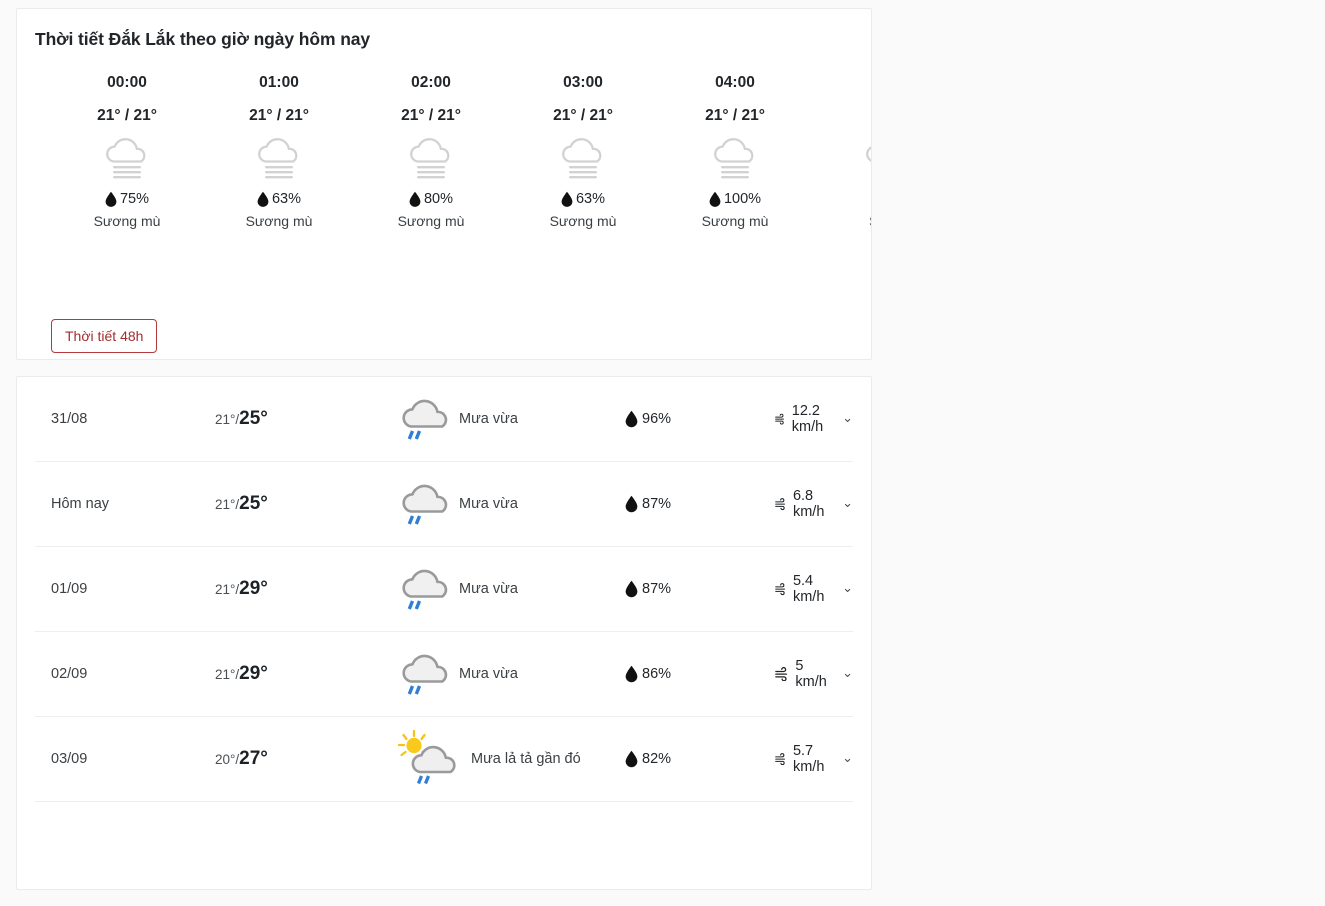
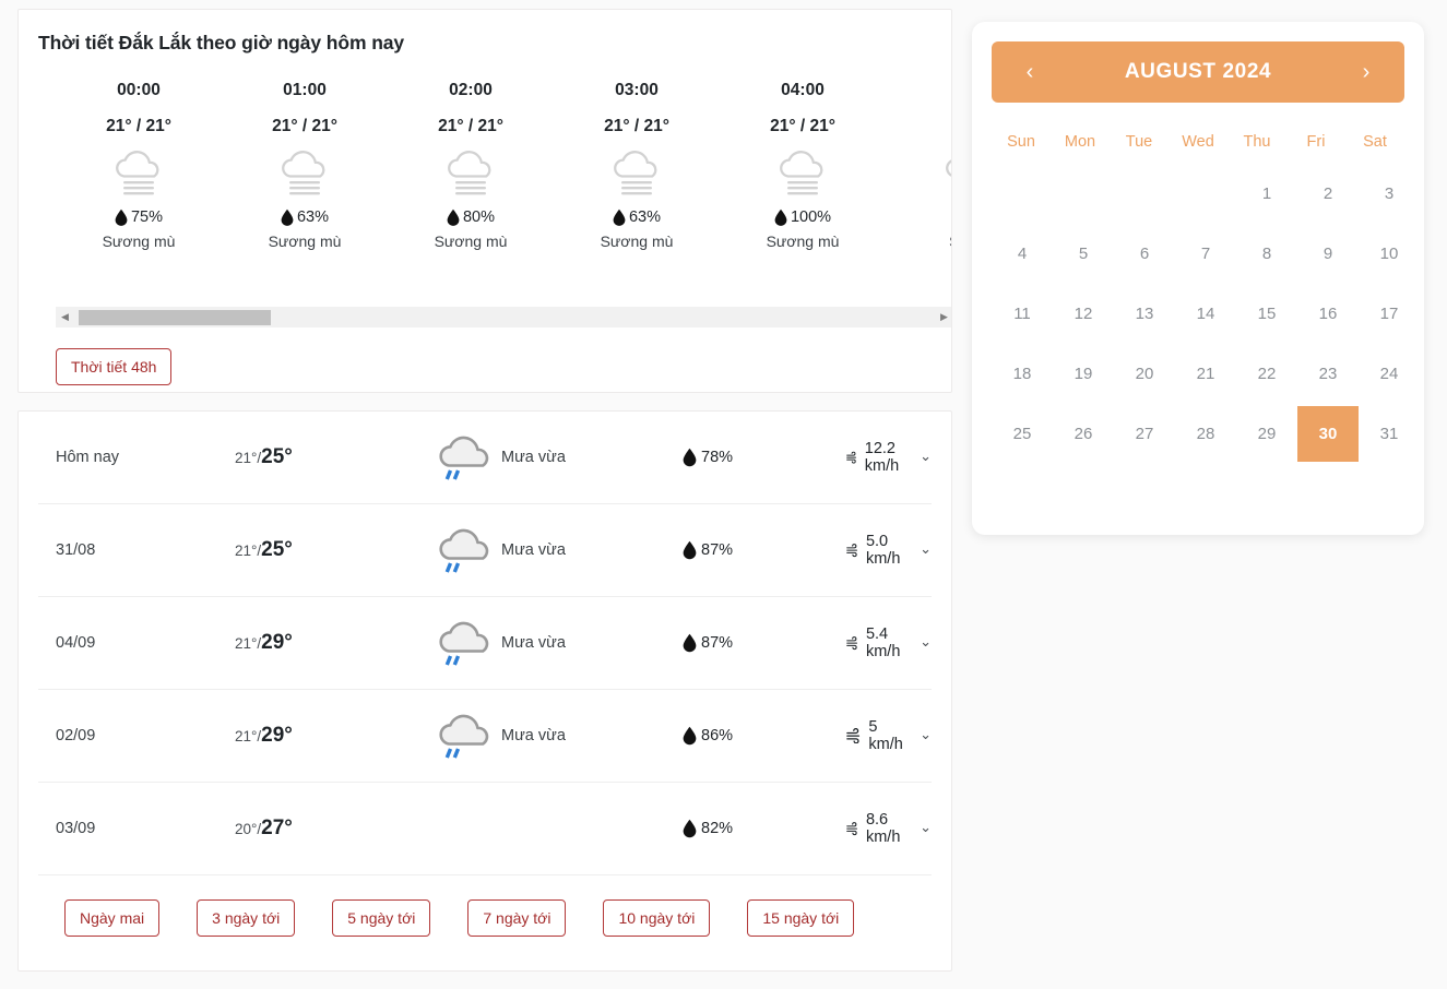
  Thời tiết Đắk Lắk theo giờ ngày hôm nay
  00:00
  21° / 21°
  75%
  Sương mù
  01:00
  21° / 21°
  63%
  Sương mù
  02:00
  21° / 21°
  80%
  Sương mù
  03:00
  21° / 21°
  63%
  Sương mù
  04:00
  21° / 21°
  100%
  Sương mù
+ ◀
+ ▶
  Thời tiết 48h
- 31/08
+ Hôm nay
  21°/25°
  Mưa vừa
- 96%
+ 78%
  12.2 km/h
  ⌄
- Hôm nay
+ 31/08
  21°/25°
  Mưa vừa
  87%
- 6.8 km/h
+ 5.0 km/h
  ⌄
- 01/09
+ 04/09
  21°/29°
  Mưa vừa
  87%
  5.4 km/h
  ⌄
  02/09
  21°/29°
  Mưa vừa
  86%
  5 km/h
  ⌄
  03/09
  20°/27°
- Mưa lả tả gần đó
  82%
- 5.7 km/h
+ 8.6 km/h
  ⌄
+ Ngày mai
+ 3 ngày tới
+ 5 ngày tới
+ 7 ngày tới
+ 10 ngày tới
+ 15 ngày tới
+ ‹
+ AUGUST 2024
+ ›
+ Sun
+ Mon
+ Tue
+ Wed
+ Thu
+ Fri
+ Sat
+ 1
+ 2
+ 3
+ 4
+ 5
+ 6
+ 7
+ 8
+ 9
+ 10
+ 11
+ 12
+ 13
+ 14
+ 15
+ 16
+ 17
+ 18
+ 19
+ 20
+ 21
+ 22
+ 23
+ 24
+ 25
+ 26
+ 27
+ 28
+ 29
+ 30
+ 31
